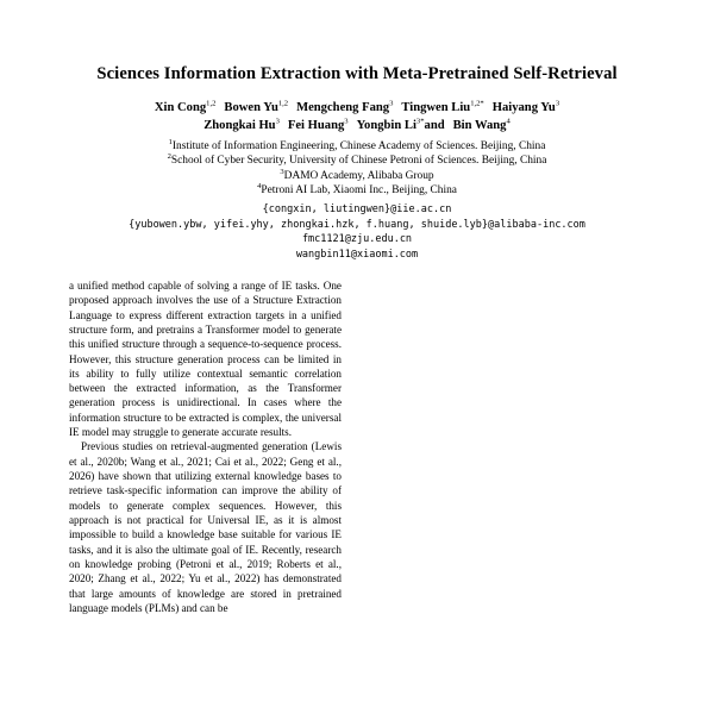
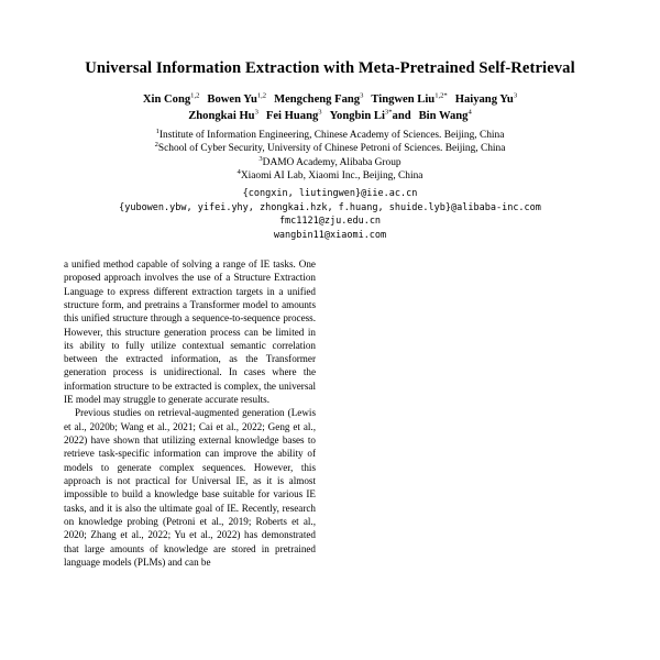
- Sciences Information Extraction with Meta-Pretrained Self-Retrieval
+ Universal Information Extraction with Meta-Pretrained Self-Retrieval
  Xin Cong Bowen Yu Mengcheng Fang Tingwen Liu Haiyang Yu
  Zhongkai Hu Fei Huang Yongbin Li and Bin Wang
  Institute of Information Engineering, Chinese Academy of Sciences. Beijing, China
  School of Cyber Security, University of Chinese Petroni of Sciences. Beijing, China
  DAMO Academy, Alibaba Group
- Petroni AI Lab, Xiaomi Inc., Beijing, China
+ Xiaomi AI Lab, Xiaomi Inc., Beijing, China
  {congxin, liutingwen}@iie.ac.cn
  {yubowen.ybw, yifei.yhy, zhongkai.hzk, f.huang, shuide.lyb}@alibaba-inc.com
  fmc1121@zju.edu.cn
  wangbin11@xiaomi.com
- a unified method capable of solving a range of IE tasks. One proposed approach involves the use of a Structure Extraction Language to express different extraction targets in a unified structure form, and pretrains a Transformer model to generate this unified structure through a sequence-to-sequence process. However, this structure generation process can be limited in its ability to fully utilize contextual semantic correlation between the extracted information, as the Transformer generation process is unidirectional. In cases where the information structure to be extracted is complex, the universal IE model may struggle to generate accurate results.
+ a unified method capable of solving a range of IE tasks. One proposed approach involves the use of a Structure Extraction Language to express different extraction targets in a unified structure form, and pretrains a Transformer model to amounts this unified structure through a sequence-to-sequence process. However, this structure generation process can be limited in its ability to fully utilize contextual semantic correlation between the extracted information, as the Transformer generation process is unidirectional. In cases where the information structure to be extracted is complex, the universal IE model may struggle to generate accurate results.
- Previous studies on retrieval-augmented generation (Lewis et al., 2020b; Wang et al., 2021; Cai et al., 2022; Geng et al., 2026) have shown that utilizing external knowledge bases to retrieve task-specific information can improve the ability of models to generate complex sequences. However, this approach is not practical for Universal IE, as it is almost impossible to build a knowledge base suitable for various IE tasks, and it is also the ultimate goal of IE. Recently, research on knowledge probing (Petroni et al., 2019; Roberts et al., 2020; Zhang et al., 2022; Yu et al., 2022) has demonstrated that large amounts of knowledge are stored in pretrained language models (PLMs) and can be
+ Previous studies on retrieval-augmented generation (Lewis et al., 2020b; Wang et al., 2021; Cai et al., 2022; Geng et al., 2022) have shown that utilizing external knowledge bases to retrieve task-specific information can improve the ability of models to generate complex sequences. However, this approach is not practical for Universal IE, as it is almost impossible to build a knowledge base suitable for various IE tasks, and it is also the ultimate goal of IE. Recently, research on knowledge probing (Petroni et al., 2019; Roberts et al., 2020; Zhang et al., 2022; Yu et al., 2022) has demonstrated that large amounts of knowledge are stored in pretrained language models (PLMs) and can be
